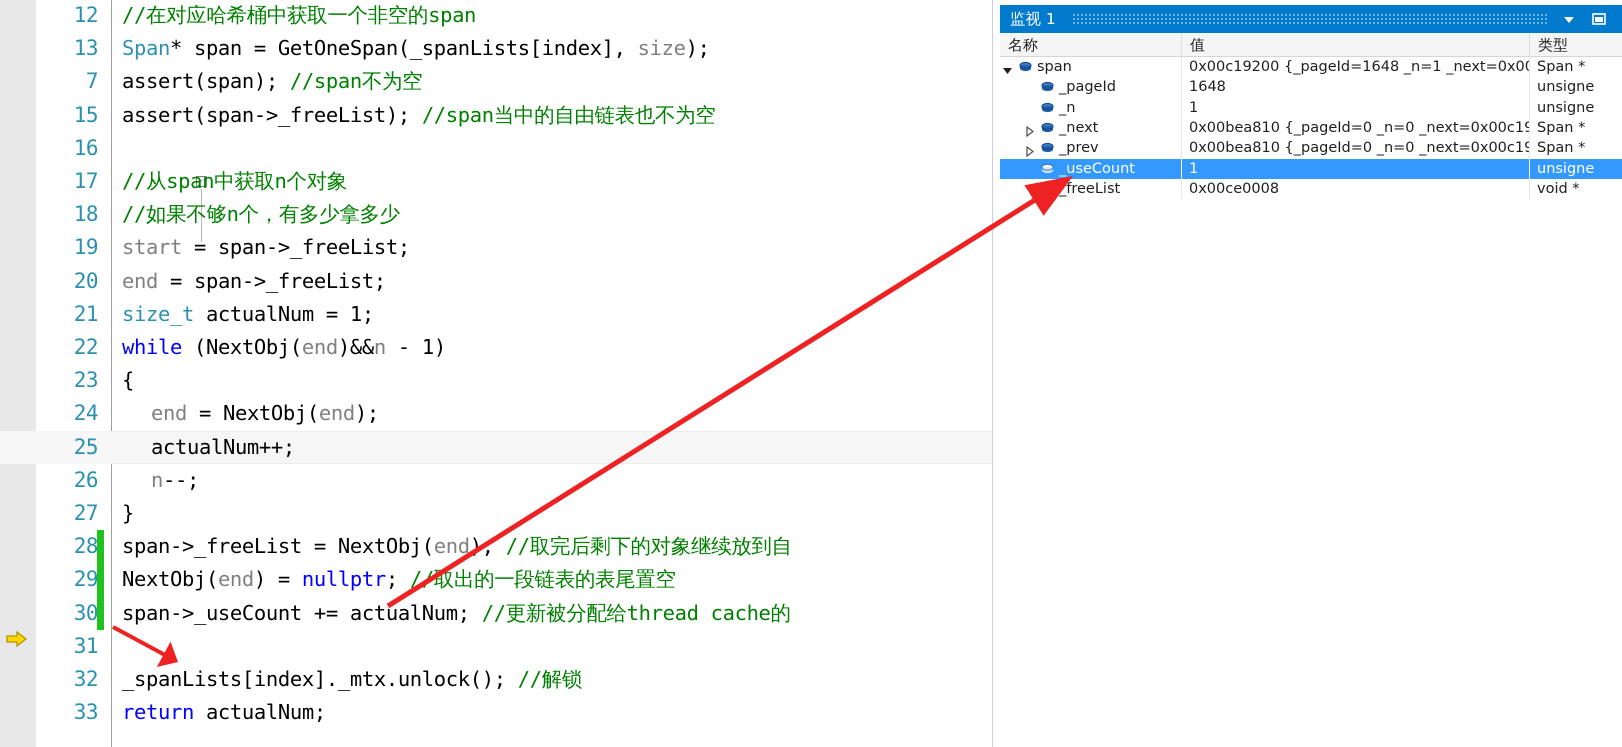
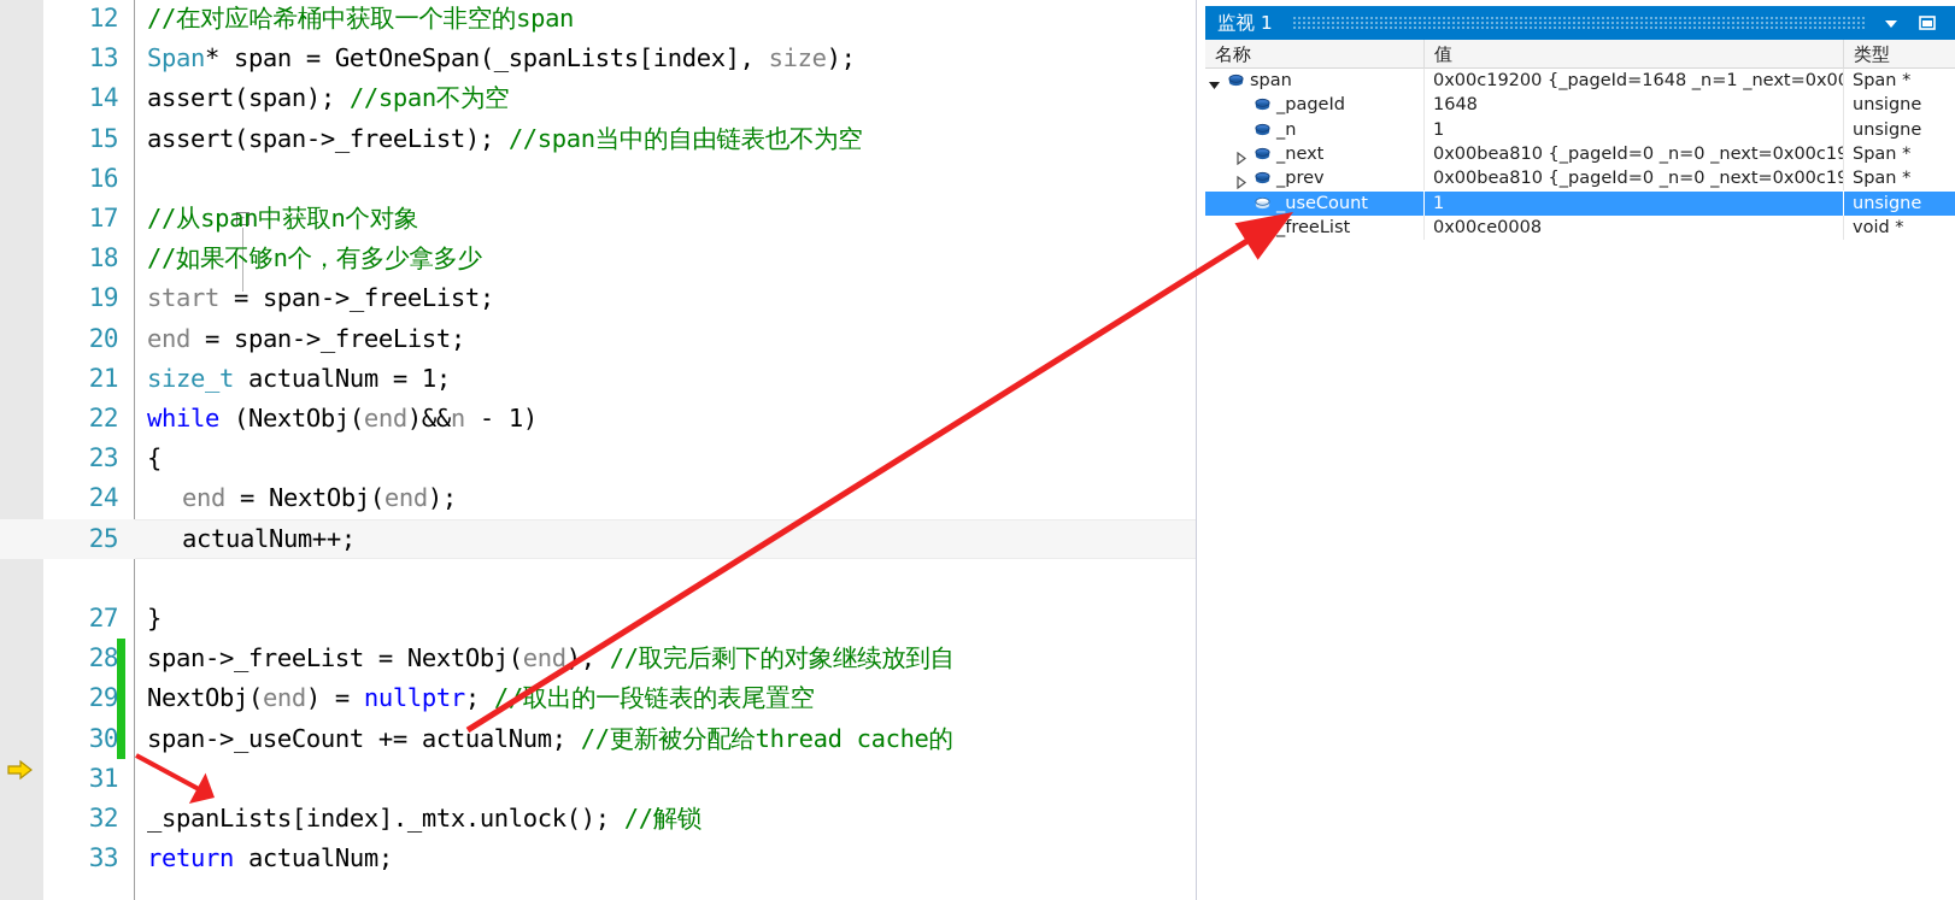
  -
  12
  //在对应哈希桶中获取一个非空的span
  13
  Span* span = GetOneSpan(_spanLists[index], size);
- 7
+ 14
  assert(span); //span不为空
  15
  assert(span->_freeList); //span当中的自由链表也不为空
  16
  17
  //从span中获取n个对象
  18
  //如果不够n个，有多少拿多少
  19
  start = span->_freeList;
  20
  end = span->_freeList;
  21
  size_t actualNum = 1;
  22
  while (NextObj(end)&&n - 1)
  23
  {
  24
  end = NextObj(end);
  25
  actualNum++;
- 26
- n--;
  27
  }
  28
  span->_freeList = NextObj(end) //取完后剩下的对象继续放到自
  29
  NextObj(end) = nullptr; /取出的一段链表的表尾置空
  30
  span->_useCount += actualNum; //更新被分配给thread cache的
  31
  32
  _spanLists[index]._mtx.unlock(); //解锁
  33
  return actualNum;
  监视 1
  名称
  值
  类型
  span
  0x00c19200 {_pageId=1648 _n=1 _next=0x00
  Span *
  _pageId
  1648
  unsigne
  _n
  1
  unsigne
  _next
  0x00bea810 {_pageId=0 _n=0 _next=0x00c19
  Span *
  _prev
  0x00bea810 {_pageId=0 _n=0 _next=0x00c19
  Span *
  _useCount
  1
  unsigne
  freeList
  0x00ce0008
  void *
